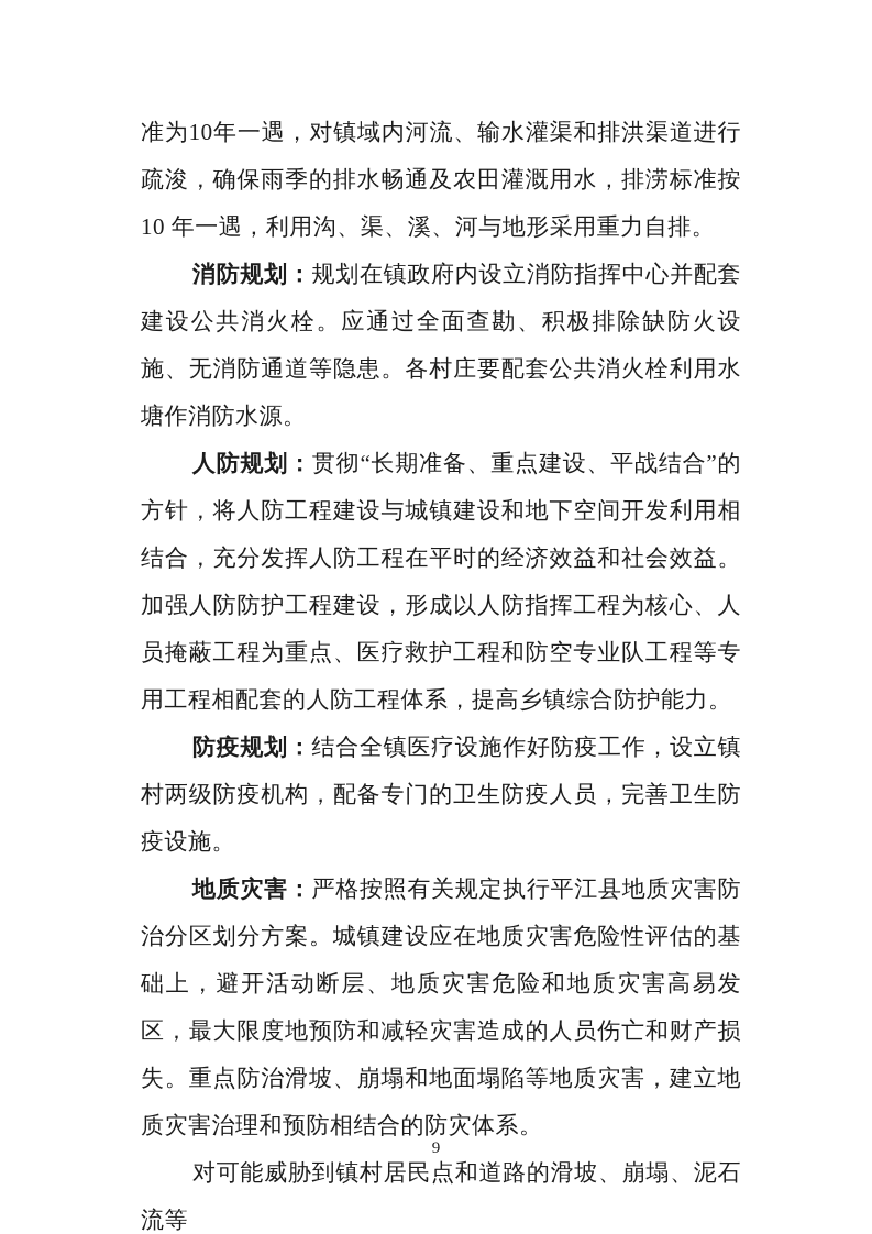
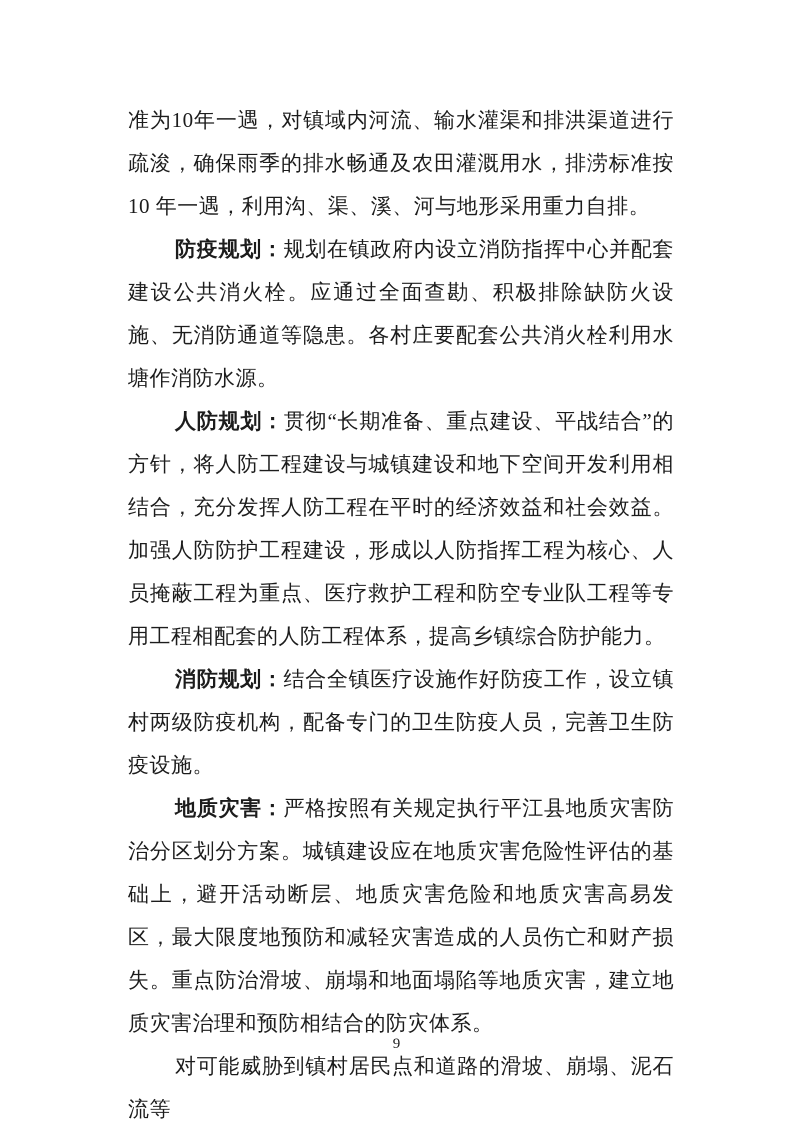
  准为10年一遇，对镇域内河流、输水灌渠和排洪渠道进行疏浚，确保雨季的排水畅通及农田灌溉用水，排涝标准按 10 年一遇，利用沟、渠、溪、河与地形采用重力自排。
- 消防规划：规划在镇政府内设立消防指挥中心并配套建设公共消火栓。应通过全面查勘、积极排除缺防火设施、无消防通道等隐患。各村庄要配套公共消火栓利用水塘作消防水源。
+ 防疫规划：规划在镇政府内设立消防指挥中心并配套建设公共消火栓。应通过全面查勘、积极排除缺防火设施、无消防通道等隐患。各村庄要配套公共消火栓利用水塘作消防水源。
  人防规划：贯彻“长期准备、重点建设、平战结合”的方针，将人防工程建设与城镇建设和地下空间开发利用相结合，充分发挥人防工程在平时的经济效益和社会效益。加强人防防护工程建设，形成以人防指挥工程为核心、人员掩蔽工程为重点、医疗救护工程和防空专业队工程等专用工程相配套的人防工程体系，提高乡镇综合防护能力。
- 防疫规划：结合全镇医疗设施作好防疫工作，设立镇村两级防疫机构，配备专门的卫生防疫人员，完善卫生防疫设施。
+ 消防规划：结合全镇医疗设施作好防疫工作，设立镇村两级防疫机构，配备专门的卫生防疫人员，完善卫生防疫设施。
  地质灾害：严格按照有关规定执行平江县地质灾害防治分区划分方案。城镇建设应在地质灾害危险性评估的基础上，避开活动断层、地质灾害危险和地质灾害高易发区，最大限度地预防和减轻灾害造成的人员伤亡和财产损失。重点防治滑坡、崩塌和地面塌陷等地质灾害，建立地质灾害治理和预防相结合的防灾体系。
  对可能威胁到镇村居民点和道路的滑坡、崩塌、泥石流等
  9
